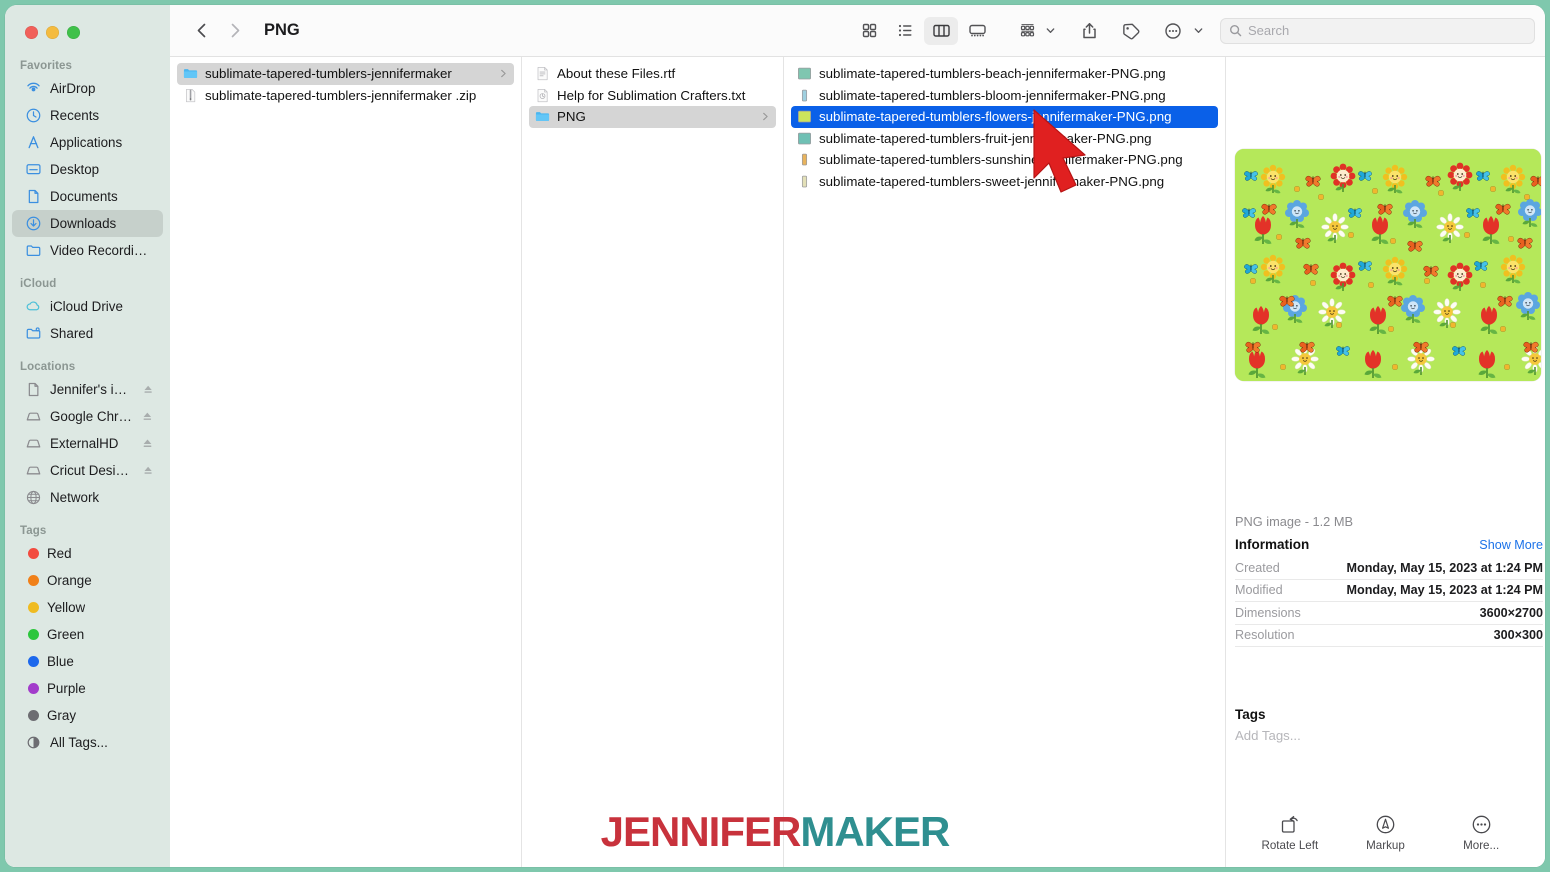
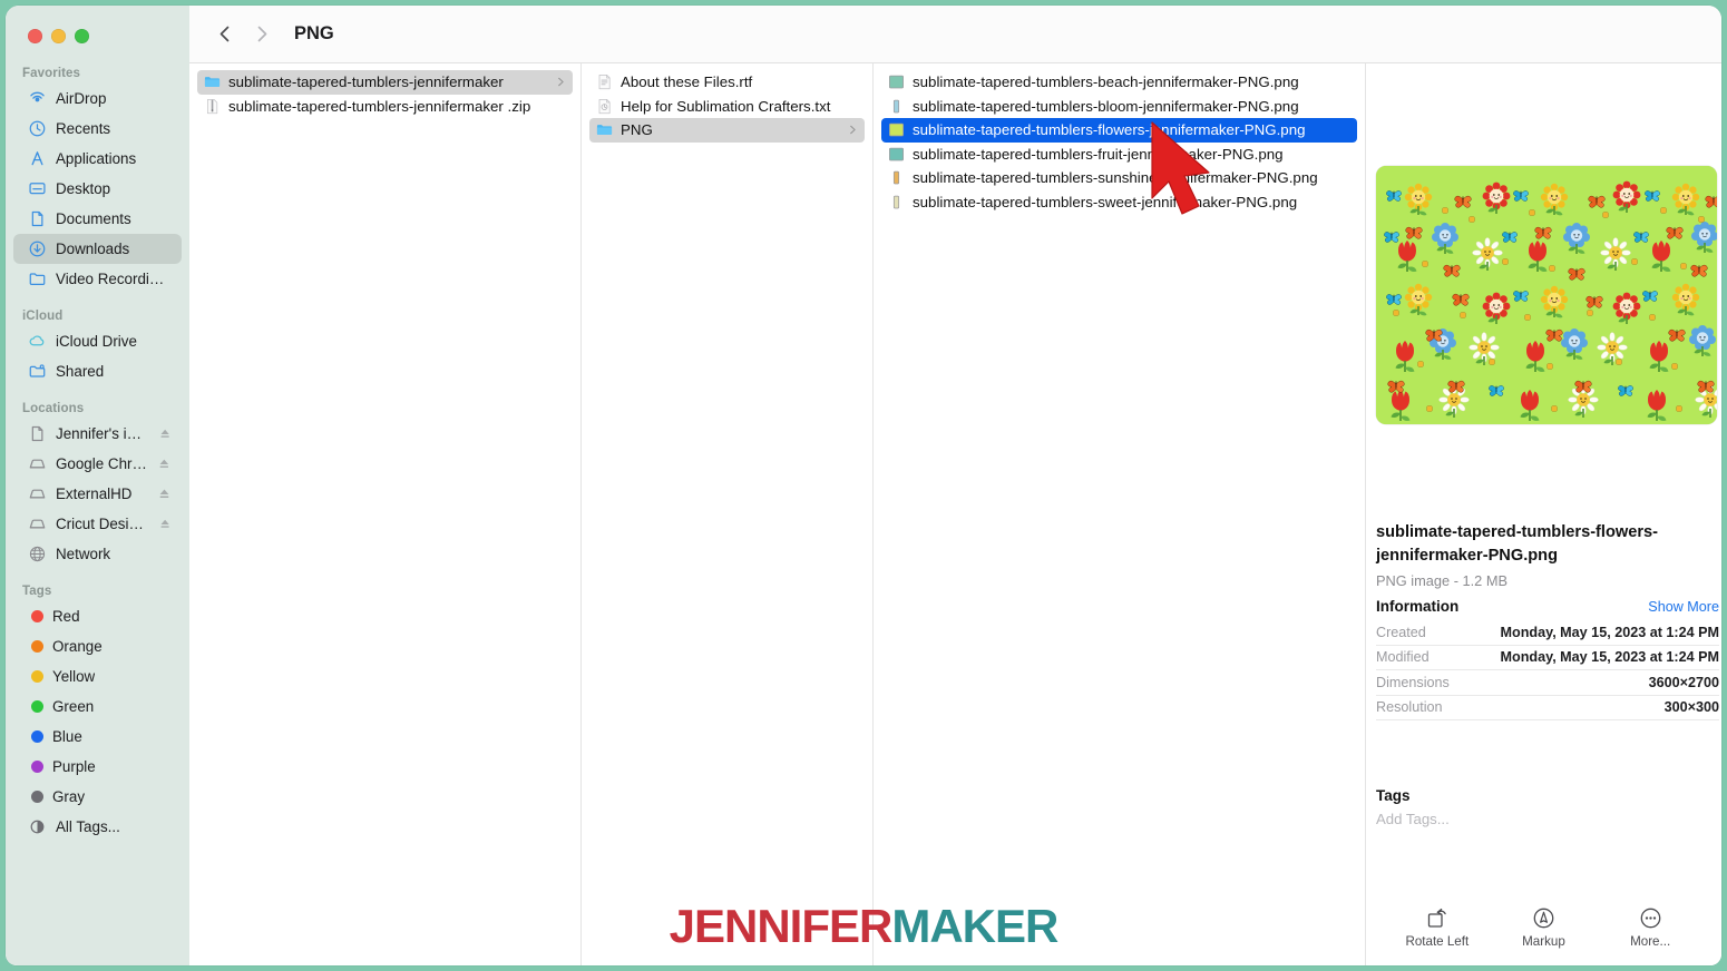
  Favorites
  AirDrop
  Recents
  Applications
  Desktop
  Documents
  Downloads
  Video Recordings
  iCloud
  iCloud Drive
  Shared
  Locations
  Jennifer's iPh.
  Google Chro..
  ExternalHD
  Cricut Design.
  Network
  Tags
  Red
  Orange
  Yellow
  Green
  Blue
  Purple
  Gray
  All Tags...
  PNG
- Search
  sublimate-tapered-tumblers-jennifermaker
  sublimate-tapered-tumblers-jennifermaker .zip
  About these Files.rtf
  Help for Sublimation Crafters.txt
  PNG
  sublimate-tapered-tumblers-beach-jennifermaker-PNG.png
  sublimate-tapered-tumblers-bloom-jennifermaker-PNG.png
  sublimate-tapered-tumblers-flowers-jnnifermaker-PNG.png
  sublimate-tapered-tumblers-fruit-jennaker-PNG.png
  sublimate-tapered-tumblers-sunshinifermaker-PNG.png
  sublimate-tapered-tumblers-sweet-jennifaker-PNG.png
+ sublimate-tapered-tumblers-flowers-jennifermaker-PNG.png
  PNG image - 1.2 MB
  Information
  Show More
  Created
  Monday, May 15, 2023 at 1:24 PM
  Modified
  Monday, May 15, 2023 at 1:24 PM
  Dimensions
  3600×2700
  Resolution
  300×300
  Tags
  Add Tags...
  Rotate Left
  Markup
  More...
  JENNIFERMAKER
